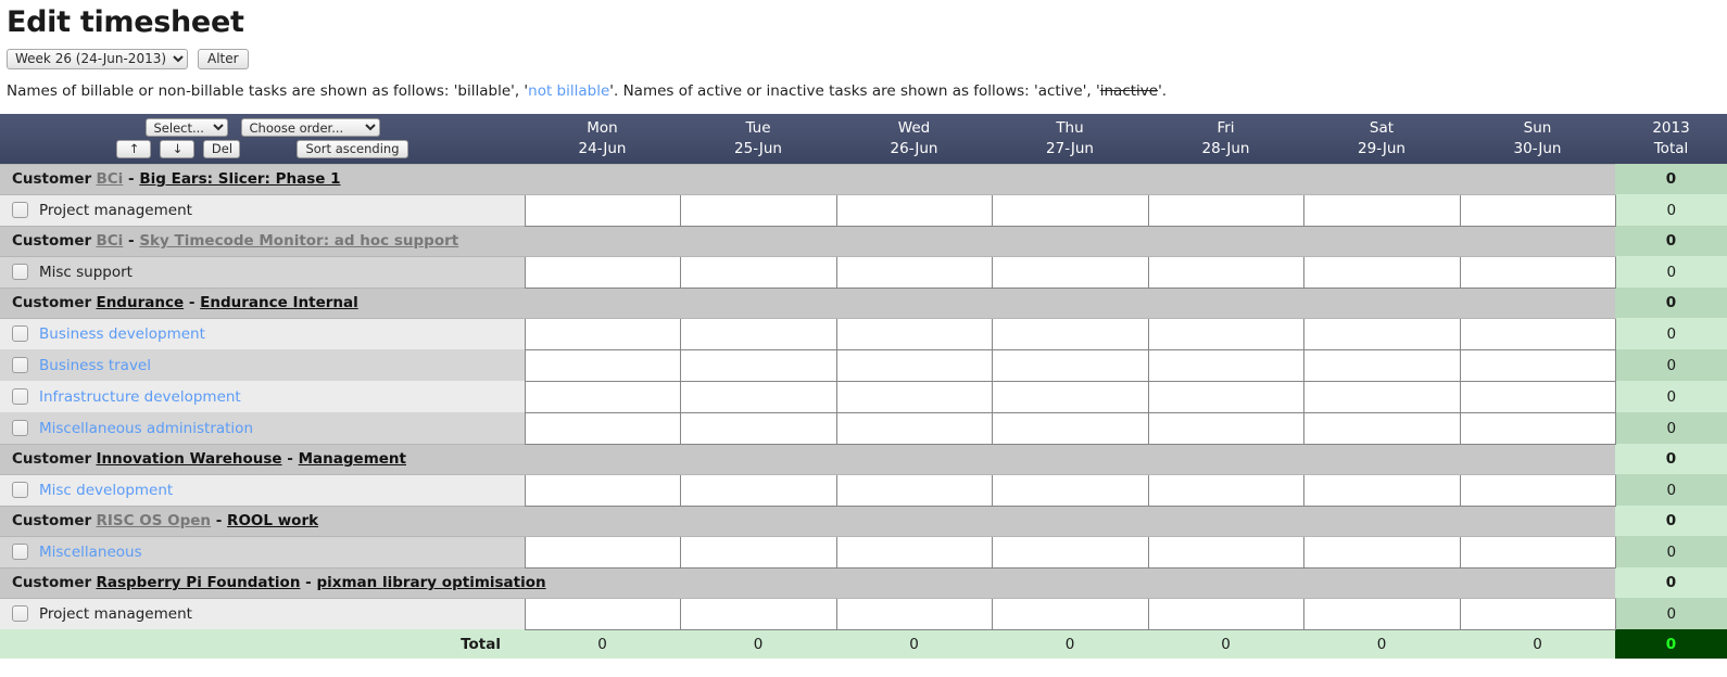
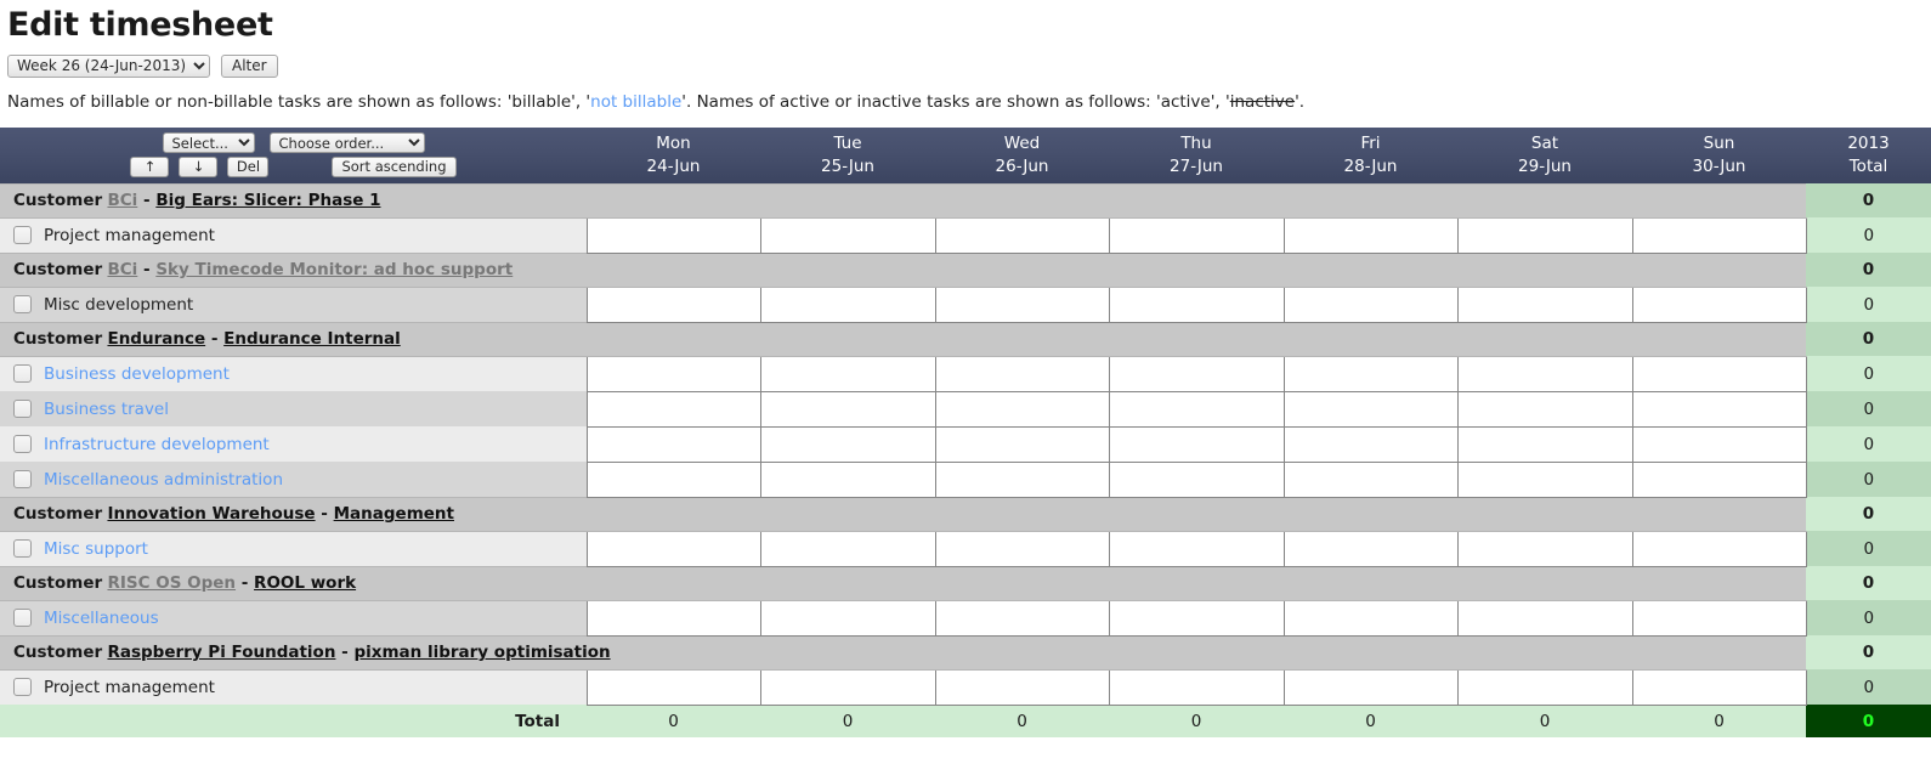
  Edit timesheet
  Week 26 (24-Jun-2013)
  Alter
  Names of billable or non-billable tasks are shown as follows: 'billable', 'not billable'. Names of active or inactive tasks are shown as follows: 'active', 'inactive'.
  Select... Choose order... ↑ ↓ Del Sort ascending	Mon 24-Jun	Tue 25-Jun	Wed 26-Jun	Thu 27-Jun	Fri 28-Jun	Sat 29-Jun	Sun 30-Jun	2013 Total
  Customer BCi - Big Ears: Slicer: Phase 1	0
  Project management								0
  Customer BCi - Sky Timecode Monitor: ad hoc support	0
- Misc support								0
+ Misc development								0
  Customer Endurance - Endurance Internal	0
  Business development								0
  Business travel								0
  Infrastructure development								0
  Miscellaneous administration								0
  Customer Innovation Warehouse - Management	0
- Misc development								0
+ Misc support								0
  Customer RISC OS Open - ROOL work	0
  Miscellaneous								0
  Customer Raspberry Pi Foundation - pixman library optimisation	0
  Project management								0
  Total	0	0	0	0	0	0	0	0
